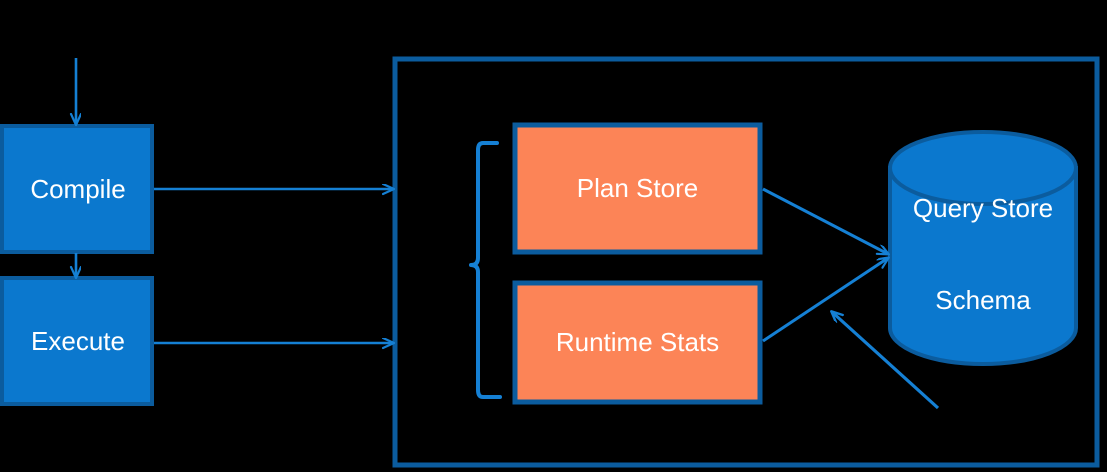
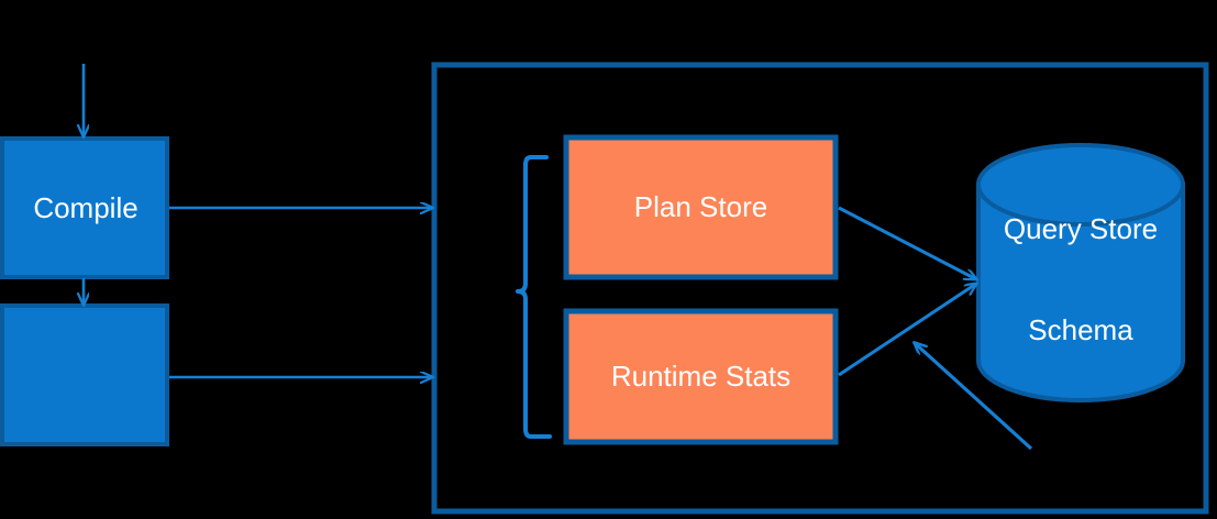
  Compile
- Execute
  Plan Store
  Runtime Stats
  Query Store
  Schema
